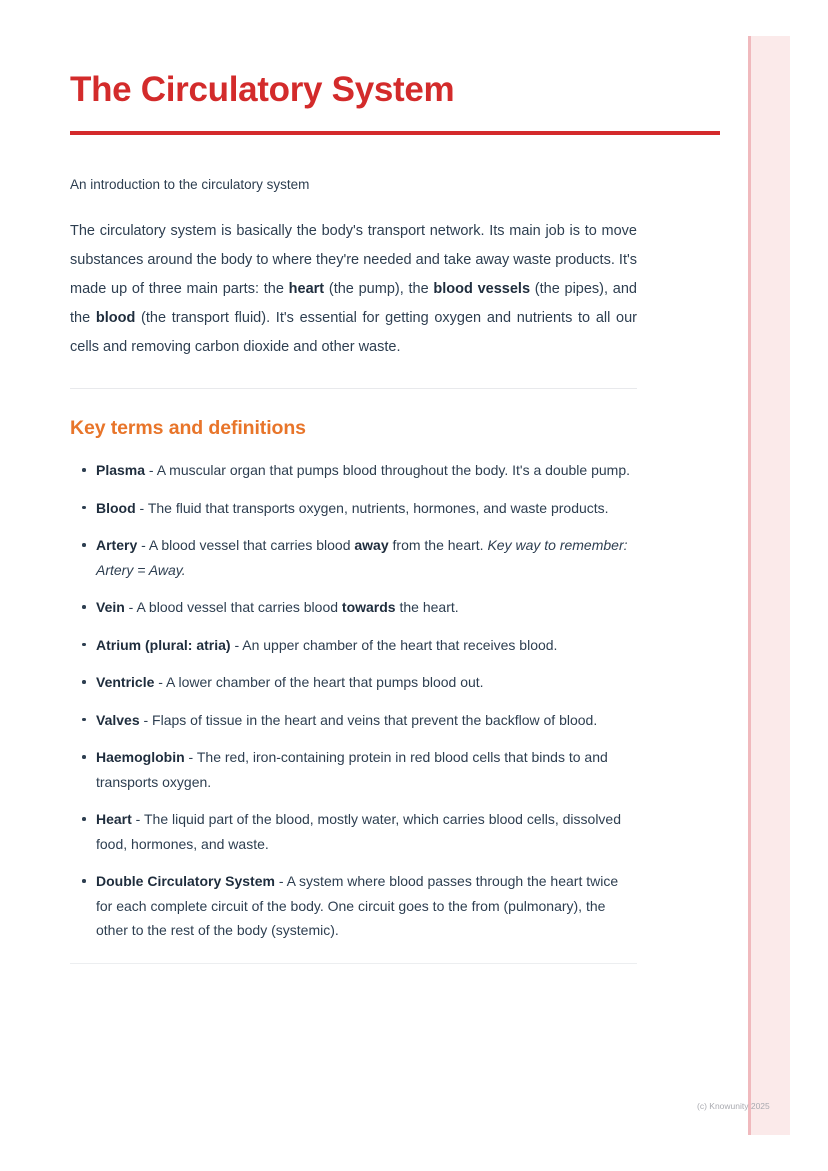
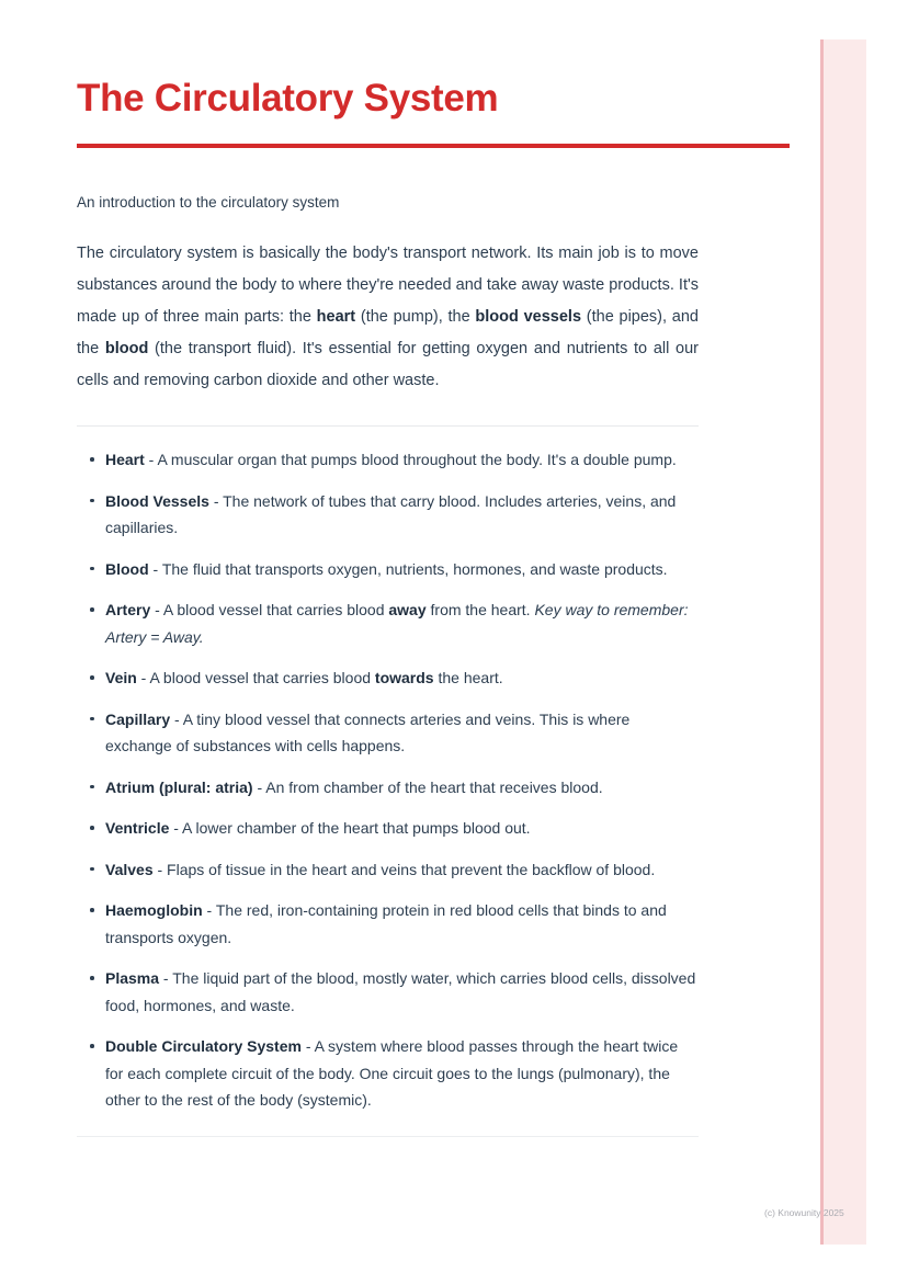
  The Circulatory System
  An introduction to the circulatory system
  The circulatory system is basically the body's transport network. Its main job is to move substances around the body to where they're needed and take away waste products. It's made up of three main parts: the heart (the pump), the blood vessels (the pipes), and the blood (the transport fluid). It's essential for getting oxygen and nutrients to all our cells and removing carbon dioxide and other waste.
- Key terms and definitions
- Plasma - A muscular organ that pumps blood throughout the body. It's a double pump.
+ Heart - A muscular organ that pumps blood throughout the body. It's a double pump.
+ Blood Vessels - The network of tubes that carry blood. Includes arteries, veins, and capillaries.
  Blood - The fluid that transports oxygen, nutrients, hormones, and waste products.
  Artery - A blood vessel that carries blood away from the heart. Key way to remember: Artery = Away.
  Vein - A blood vessel that carries blood towards the heart.
+ Capillary - A tiny blood vessel that connects arteries and veins. This is where exchange of substances with cells happens.
- Atrium (plural: atria) - An upper chamber of the heart that receives blood.
+ Atrium (plural: atria) - An from chamber of the heart that receives blood.
  Ventricle - A lower chamber of the heart that pumps blood out.
  Valves - Flaps of tissue in the heart and veins that prevent the backflow of blood.
  Haemoglobin - The red, iron-containing protein in red blood cells that binds to and transports oxygen.
- Heart - The liquid part of the blood, mostly water, which carries blood cells, dissolved food, hormones, and waste.
+ Plasma - The liquid part of the blood, mostly water, which carries blood cells, dissolved food, hormones, and waste.
- Double Circulatory System - A system where blood passes through the heart twice for each complete circuit of the body. One circuit goes to the from (pulmonary), the other to the rest of the body (systemic).
+ Double Circulatory System - A system where blood passes through the heart twice for each complete circuit of the body. One circuit goes to the lungs (pulmonary), the other to the rest of the body (systemic).
  (c) Knowunity 2025
